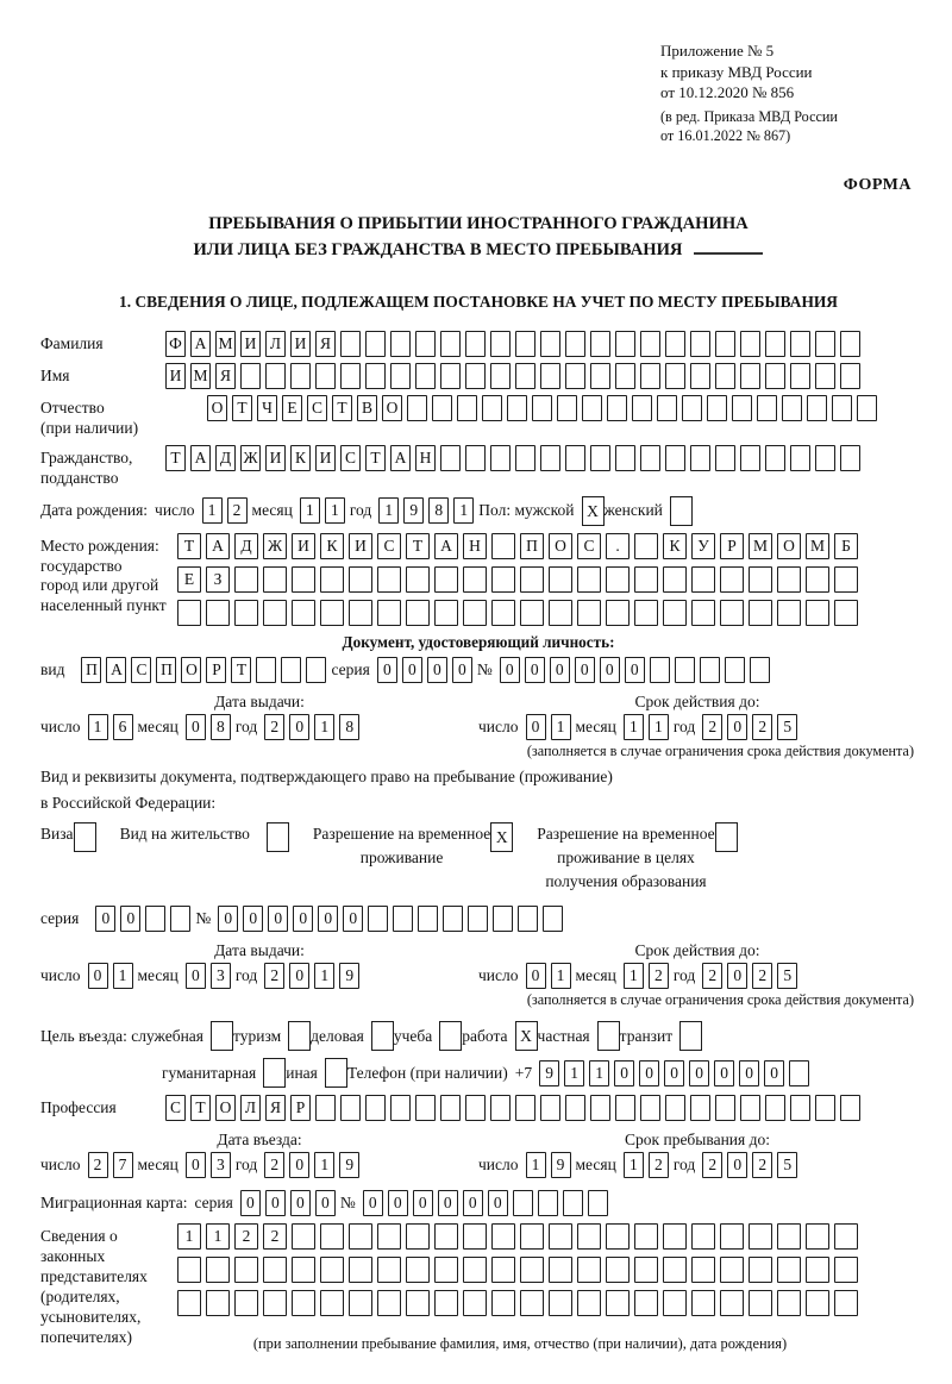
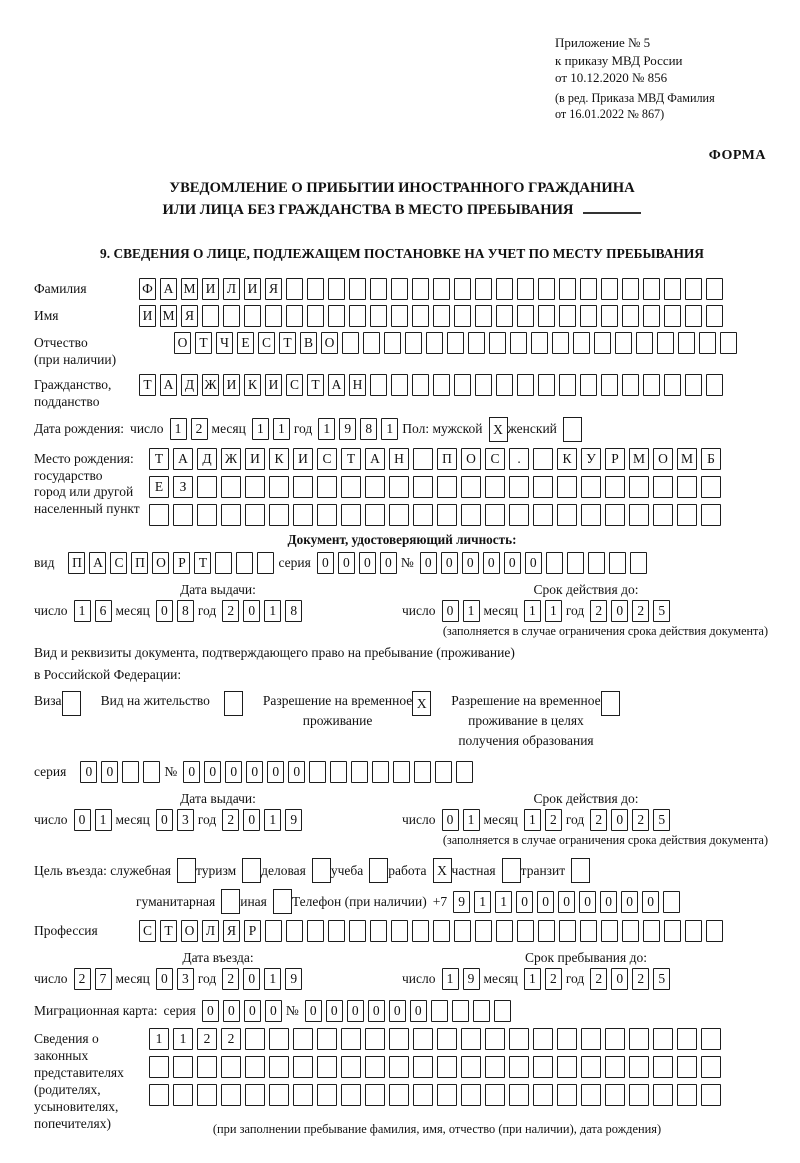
  Приложение № 5
  к приказу МВД России
  от 10.12.2020 № 856
- (в ред. Приказа МВД России
+ (в ред. Приказа МВД Фамилия
  от 16.01.2022 № 867)
  ФОРМА
- ПРЕБЫВАНИЯ О ПРИБЫТИИ ИНОСТРАННОГО ГРАЖДАНИНА
+ УВЕДОМЛЕНИЕ О ПРИБЫТИИ ИНОСТРАННОГО ГРАЖДАНИНА
  ИЛИ ЛИЦА БЕЗ ГРАЖДАНСТВА В МЕСТО ПРЕБЫВАНИЯ
- 1. СВЕДЕНИЯ О ЛИЦЕ, ПОДЛЕЖАЩЕМ ПОСТАНОВКЕ НА УЧЕТ ПО МЕСТУ ПРЕБЫВАНИЯ
+ 9. СВЕДЕНИЯ О ЛИЦЕ, ПОДЛЕЖАЩЕМ ПОСТАНОВКЕ НА УЧЕТ ПО МЕСТУ ПРЕБЫВАНИЯ
  Фамилия
  Ф А М И Л И Я
  Имя
  И М Я
  Отчество
  (при наличии)
  О Т Ч Е С Т В О
  Гражданство,
  подданство
  Т А Д Ж И К И С Т А Н
  Дата рождения:
  число
  1 2
  месяц
  1 1
  год
  1 9 8 1
  Пол: мужской
  X
  женский
  Место рождения:
  государство
  город или другой
  населенный пункт
  Т А Д Ж И К И С Т А Н П О С . К У Р М О М Б
  Е З
  Документ, удостоверяющий личность:
  вид
  П А С П О Р Т
  серия
  0 0 0 0
  №
  0 0 0 0 0 0
  Дата выдачи:
  число
  1 6
  месяц
  0 8
  год
  2 0 1 8
  Срок действия до:
  число
  0 1
  месяц
  1 1
  год
  2 0 2 5
  (заполняется в случае ограничения срока действия документа)
  Вид и реквизиты документа, подтверждающего право на пребывание (проживание)
  в Российской Федерации:
  Виза
  Вид на жительство
  Разрешение на временное
  проживание
  X
  Разрешение на временное
  проживание в целях
  получения образования
  серия
  0 0
  №
  0 0 0 0 0 0
  Дата выдачи:
  число
  0 1
  месяц
  0 3
  год
  2 0 1 9
  Срок действия до:
  число
  0 1
  месяц
  1 2
  год
  2 0 2 5
  (заполняется в случае ограничения срока действия документа)
  Цель въезда: служебная
  туризм
  деловая
  учеба
  работа
  X
  частная
  транзит
  гуманитарная
  иная
  Телефон (при наличии)
  +7
  9 1 1 0 0 0 0 0 0 0
  Профессия
  С Т О Л Я Р
  Дата въезда:
  число
  2 7
  месяц
  0 3
  год
  2 0 1 9
  Срок пребывания до:
  число
  1 9
  месяц
  1 2
  год
  2 0 2 5
  Миграционная карта:
  серия
  0 0 0 0
  №
  0 0 0 0 0 0
  Сведения о
  законных
  представителях
  (родителях,
  усыновителях,
  попечителях)
  1 1 2 2
  (при заполнении пребывание фамилия, имя, отчество (при наличии), дата рождения)
